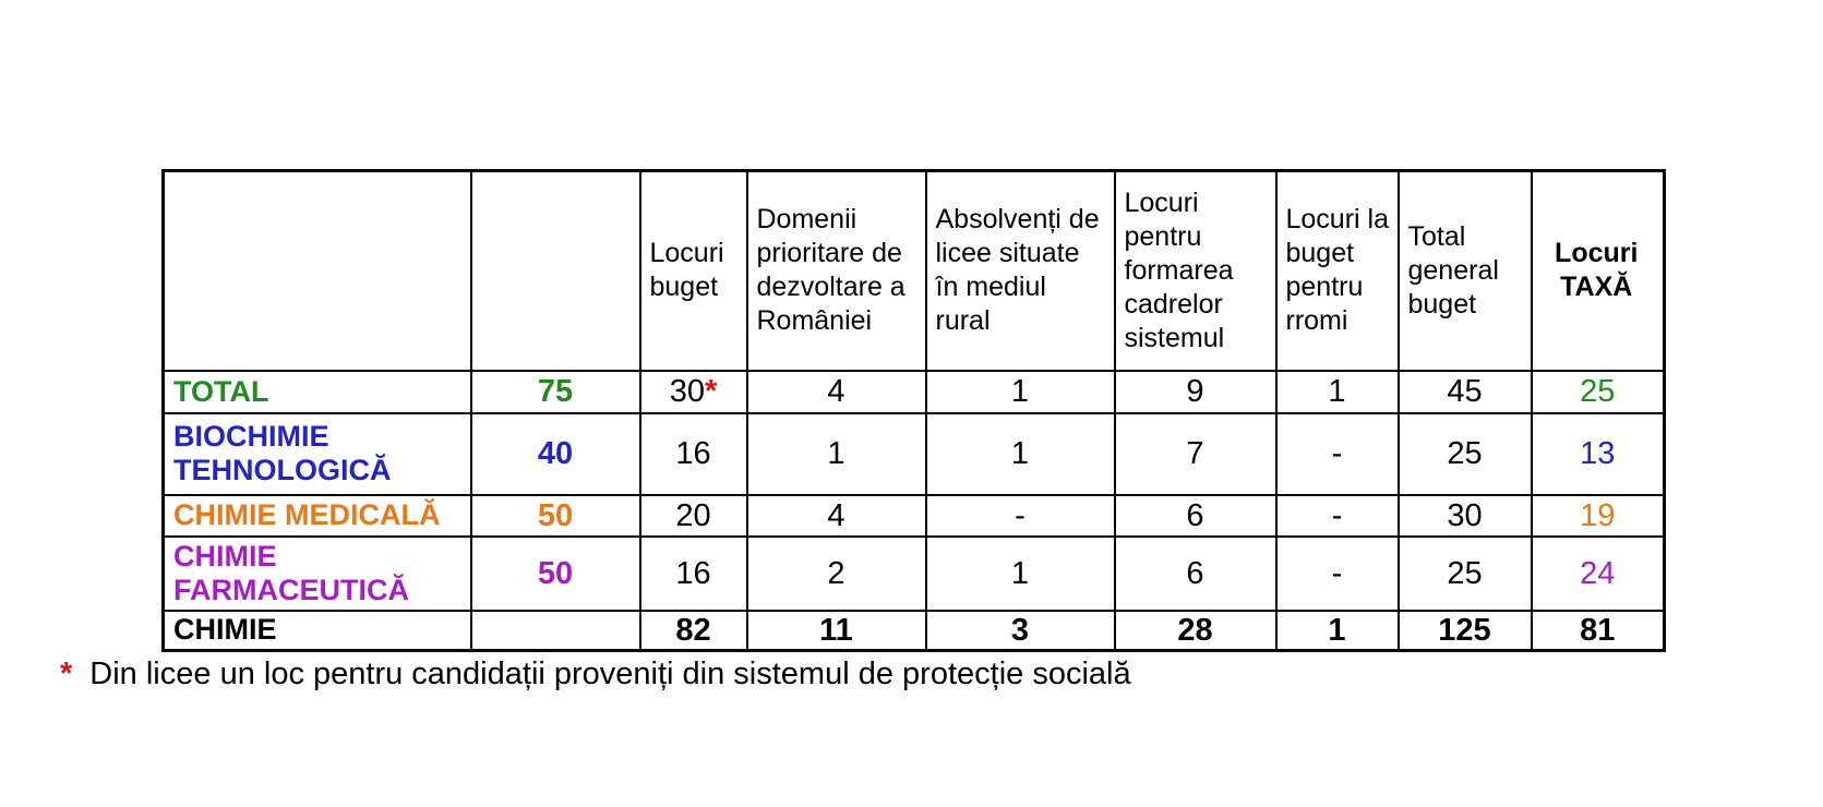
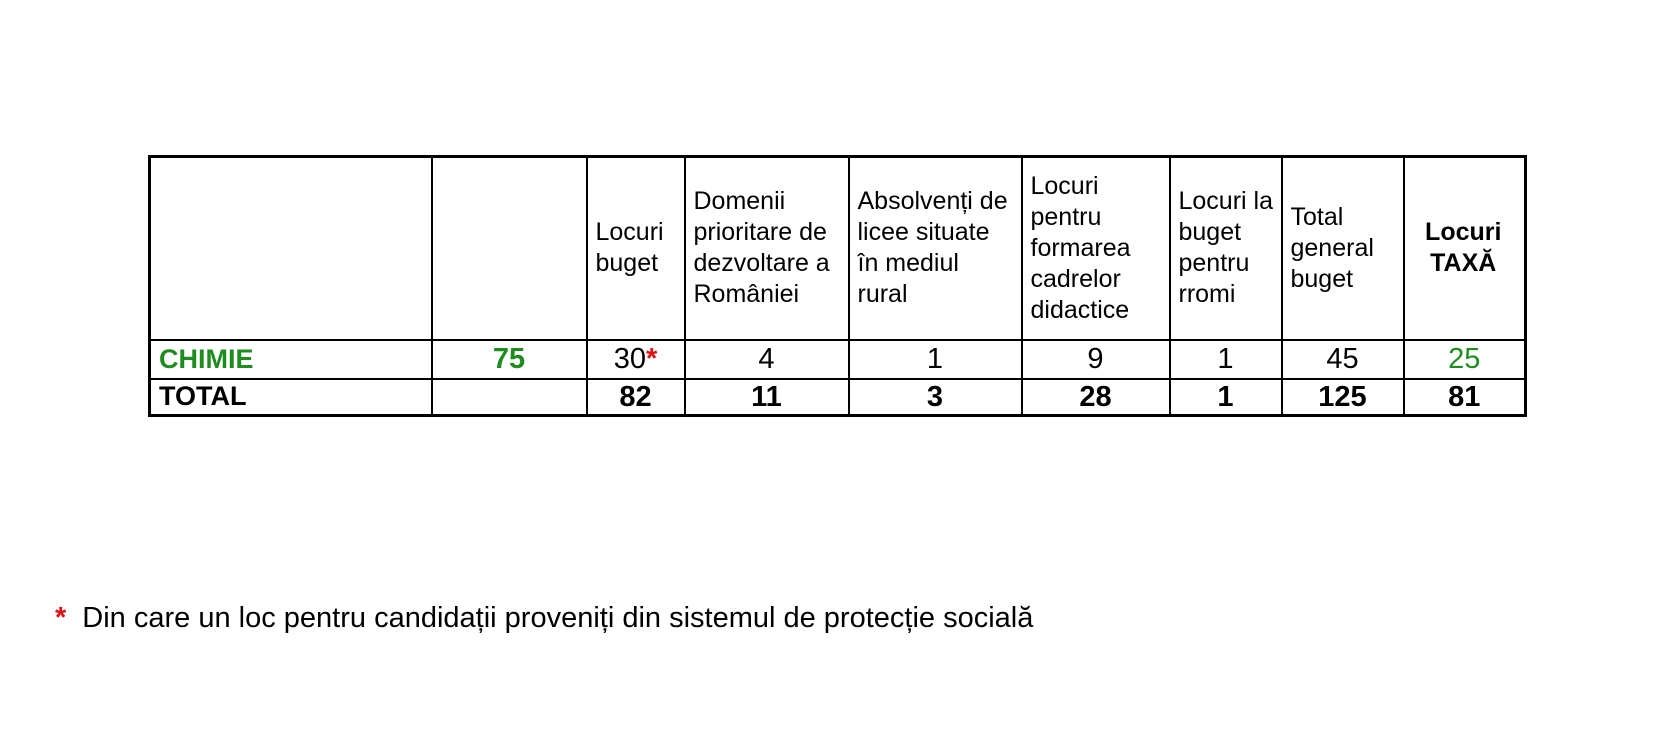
- 		Locuri buget	Domenii prioritare de dezvoltare a României	Absolvenți de licee situate în mediul rural	Locuri pentru formarea cadrelor sistemul	Locuri la buget pentru rromi	Total general buget	Locuri TAXĂ
+ 		Locuri buget	Domenii prioritare de dezvoltare a României	Absolvenți de licee situate în mediul rural	Locuri pentru formarea cadrelor didactice	Locuri la buget pentru rromi	Total general buget	Locuri TAXĂ
- TOTAL	75	30*	4	1	9	1	45	25
+ CHIMIE	75	30*	4	1	9	1	45	25
- BIOCHIMIE TEHNOLOGICĂ	40	16	1	1	7	-	25	13
- CHIMIE MEDICALĂ	50	20	4	-	6	-	30	19
- CHIMIE FARMACEUTICĂ	50	16	2	1	6	-	25	24
- CHIMIE		82	11	3	28	1	125	81
+ TOTAL		82	11	3	28	1	125	81
- * Din licee un loc pentru candidații proveniți din sistemul de protecție socială
+ * Din care un loc pentru candidații proveniți din sistemul de protecție socială
